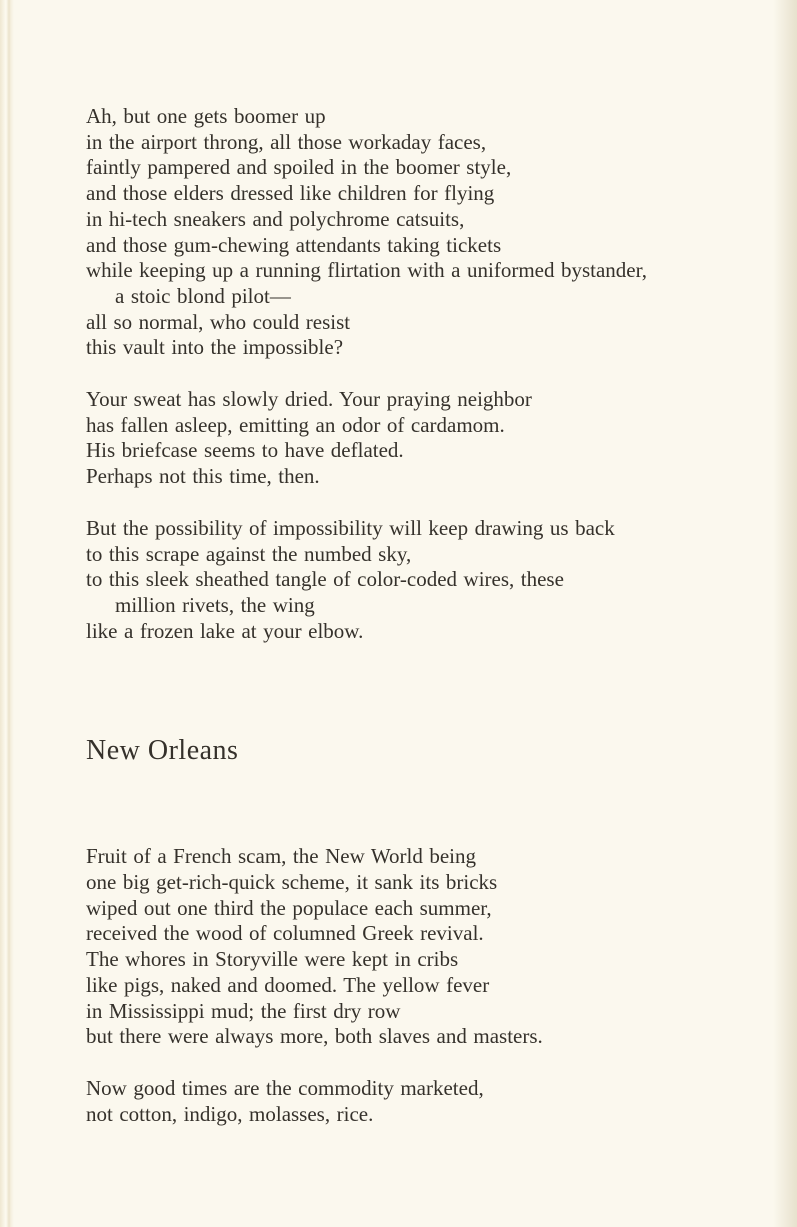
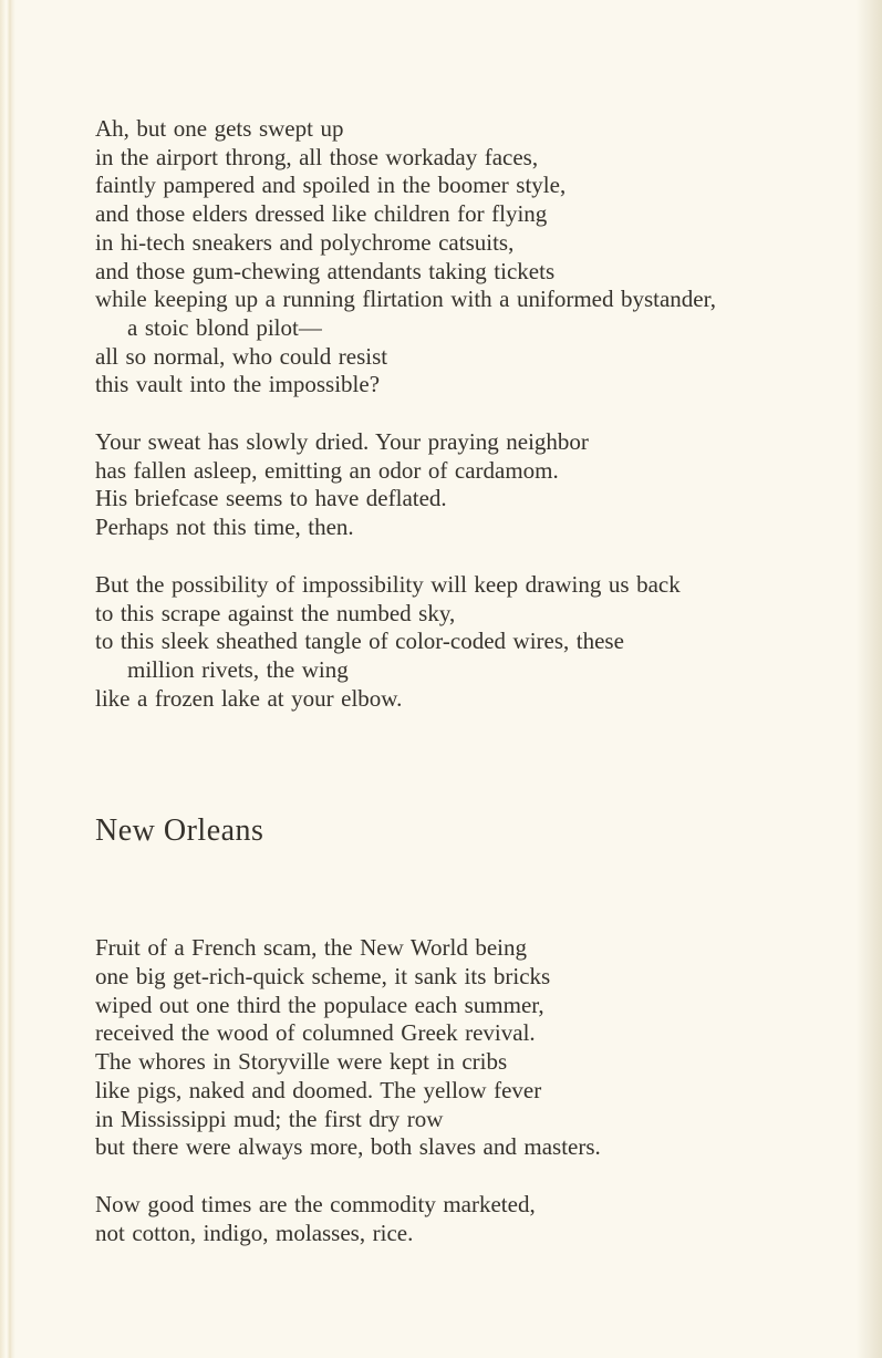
- Ah, but one gets boomer up
+ Ah, but one gets swept up
  in the airport throng, all those workaday faces,
  faintly pampered and spoiled in the boomer style,
  and those elders dressed like children for flying
  in hi-tech sneakers and polychrome catsuits,
  and those gum-chewing attendants taking tickets
  while keeping up a running flirtation with a uniformed bystander,
  a stoic blond pilot—
  all so normal, who could resist
  this vault into the impossible?
  Your sweat has slowly dried. Your praying neighbor
  has fallen asleep, emitting an odor of cardamom.
  His briefcase seems to have deflated.
  Perhaps not this time, then.
  But the possibility of impossibility will keep drawing us back
  to this scrape against the numbed sky,
  to this sleek sheathed tangle of color-coded wires, these
  million rivets, the wing
  like a frozen lake at your elbow.
  New Orleans
  Fruit of a French scam, the New World being
  one big get-rich-quick scheme, it sank its bricks
  wiped out one third the populace each summer,
  received the wood of columned Greek revival.
  The whores in Storyville were kept in cribs
  like pigs, naked and doomed. The yellow fever
  in Mississippi mud; the first dry row
  but there were always more, both slaves and masters.
  Now good times are the commodity marketed,
  not cotton, indigo, molasses, rice.
